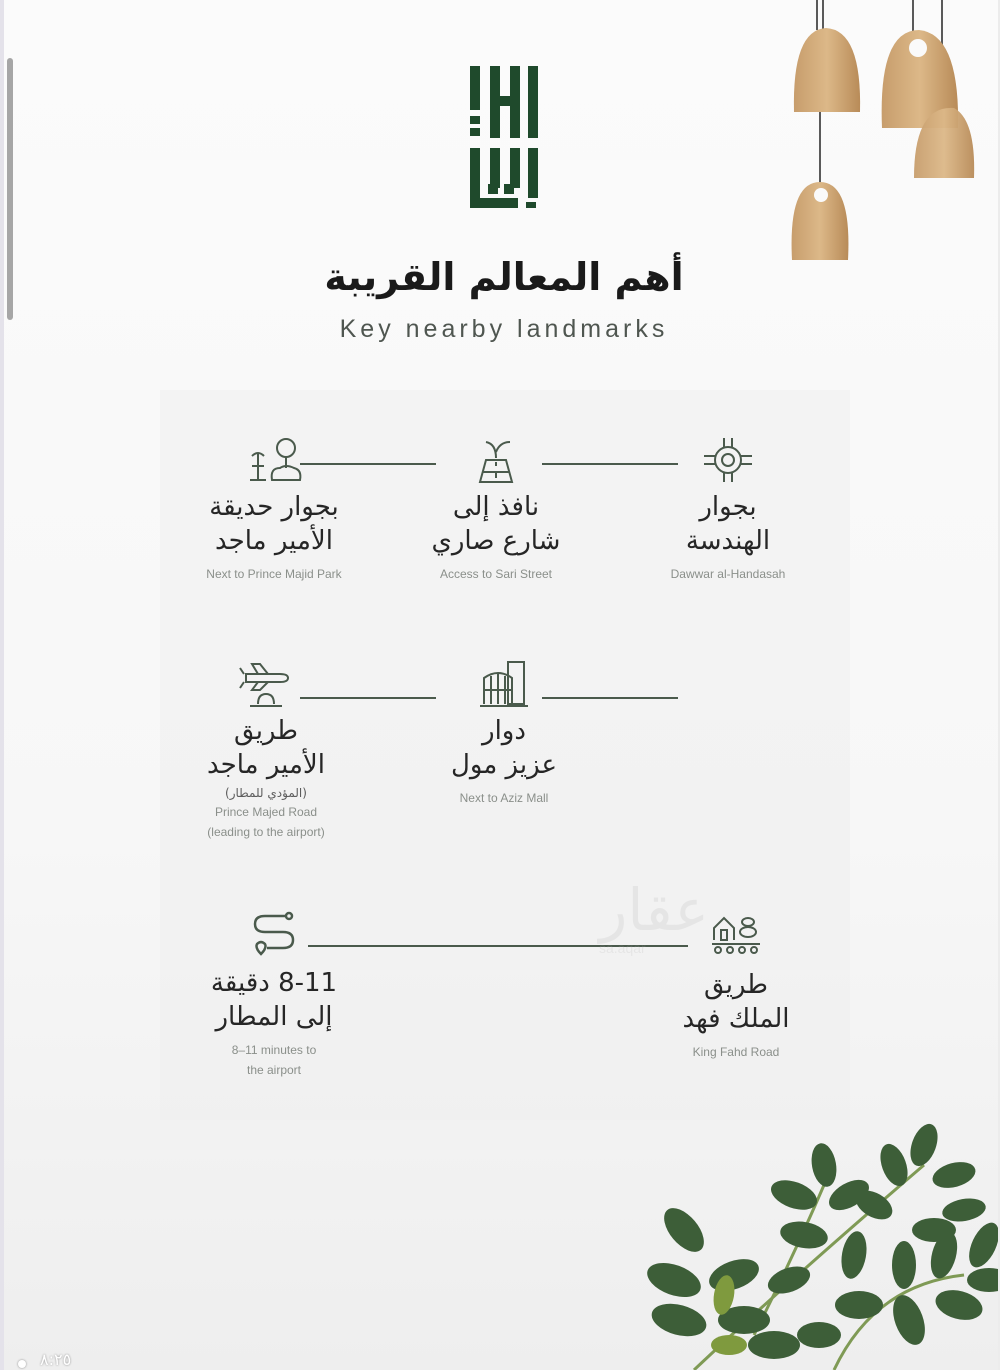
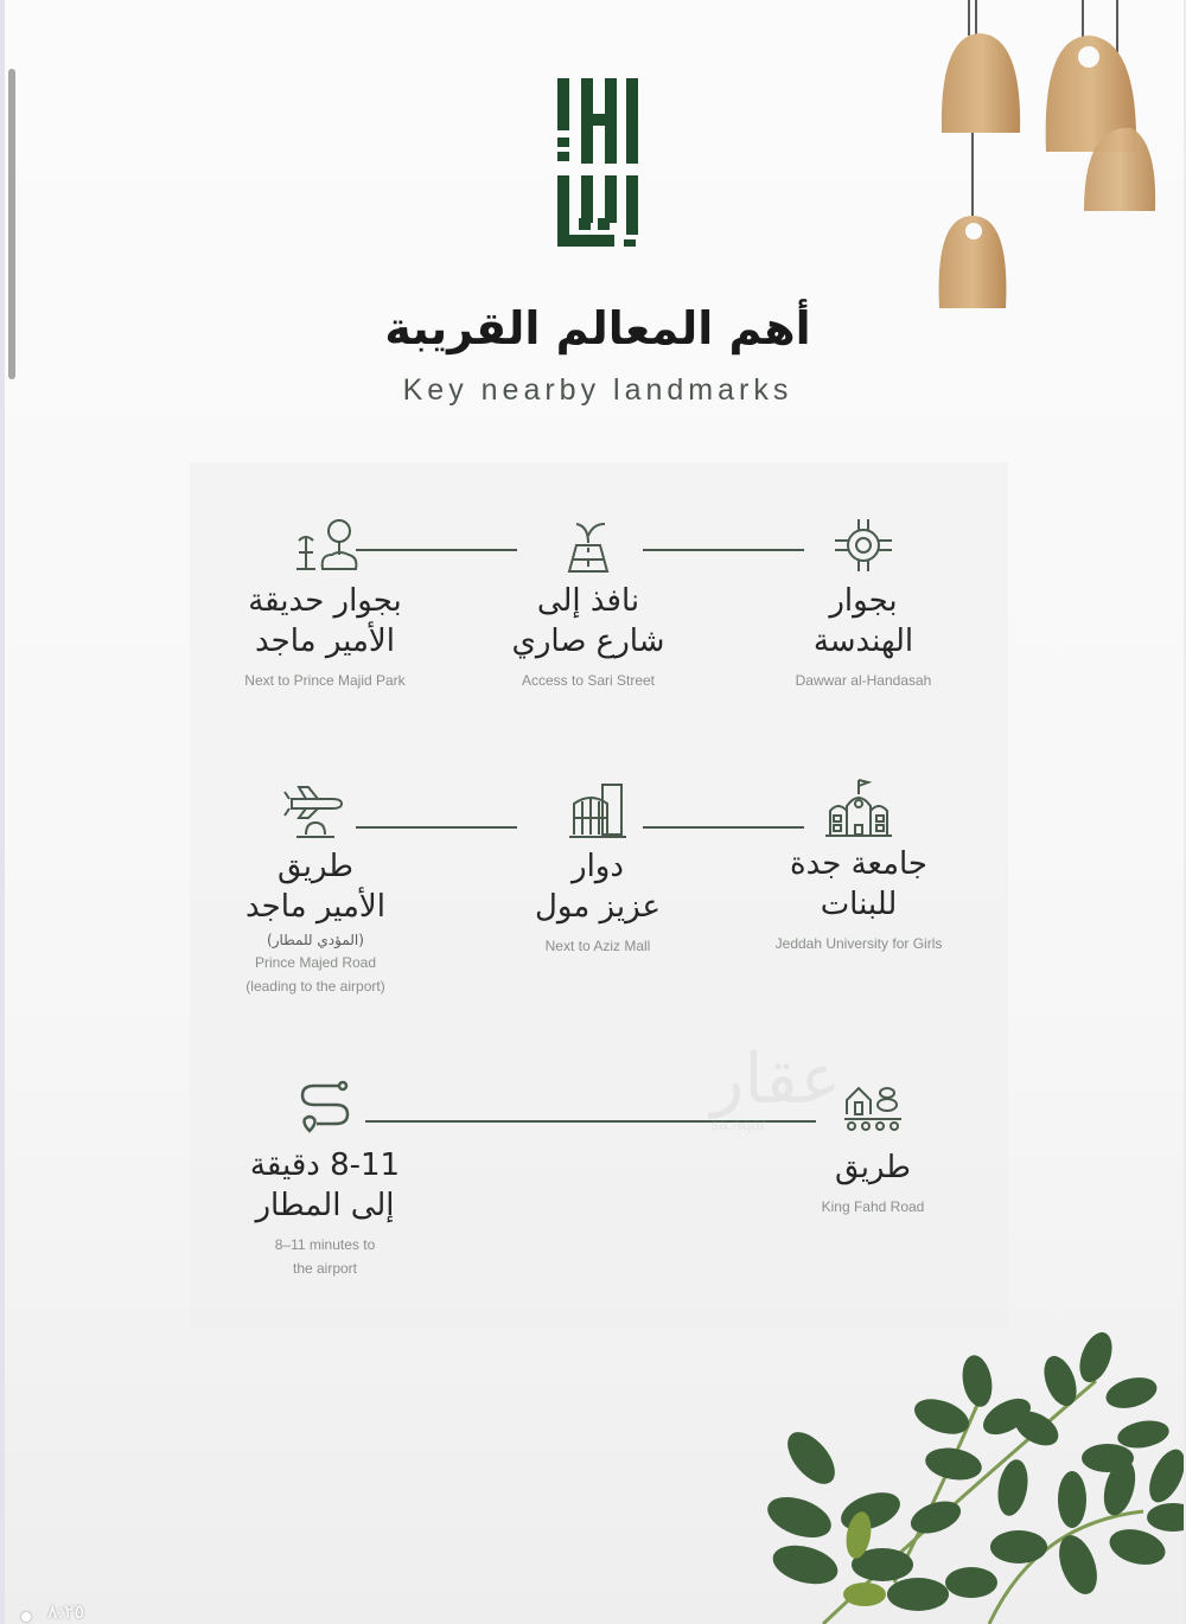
  أهم المعالم القريبة
  Key nearby landmarks
  بجوار حديقة
  الأمير ماجد
  Next to Prince Majid Park
  نافذ إلى
  شارع صاري
  Access to Sari Street
  بجوار
  الهندسة
  Dawwar al-Handasah
  طريق
  الأمير ماجد
  (المؤدي للمطار)
  Prince Majed Road
  (leading to the airport)
  دوار
  عزيز مول
  Next to Aziz Mall
+ جامعة جدة
+ للبنات
+ Jeddah University for Girls
  8-11 دقيقة
  إلى المطار
  8–11 minutes to
  the airport
  طريق
- الملك فهد
  King Fahd Road
  sa.aqar
  ٨:٢٥
